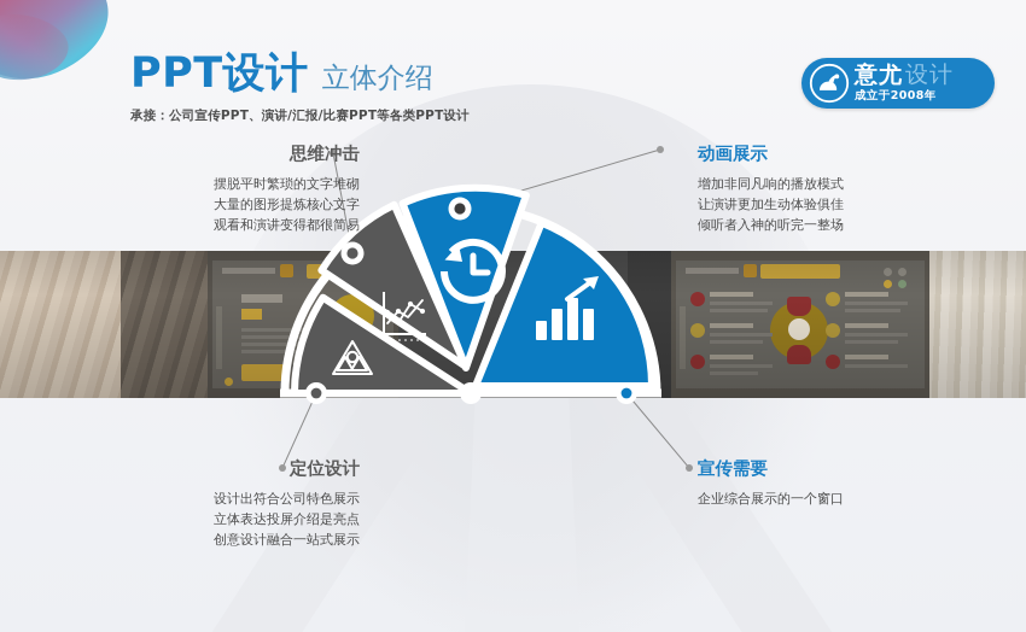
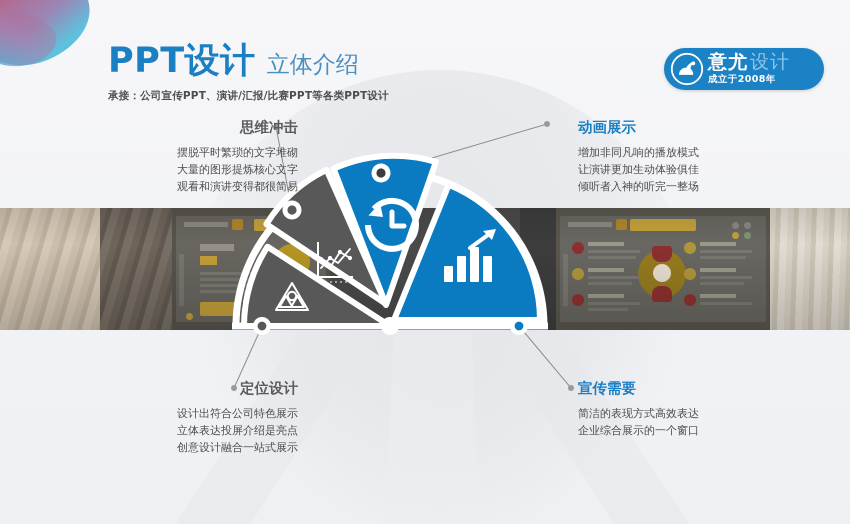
  PPT设计
  立体介绍
  承接：公司宣传PPT、演讲/汇报/比赛PPT等各类PPT设计
  意尤
  设计
  成立于2008年
  思维冲击
  摆脱平时繁琐的文字堆砌
  大量的图形提炼核心文字
  观看和演讲变得都很简易
  动画展示
  增加非同凡响的播放模式
  让演讲更加生动体验俱佳
  倾听者入神的听完一整场
  定位设计
  设计出符合公司特色展示
  立体表达投屏介绍是亮点
  创意设计融合一站式展示
  宣传需要
+ 简洁的表现方式高效表达
  企业综合展示的一个窗口
